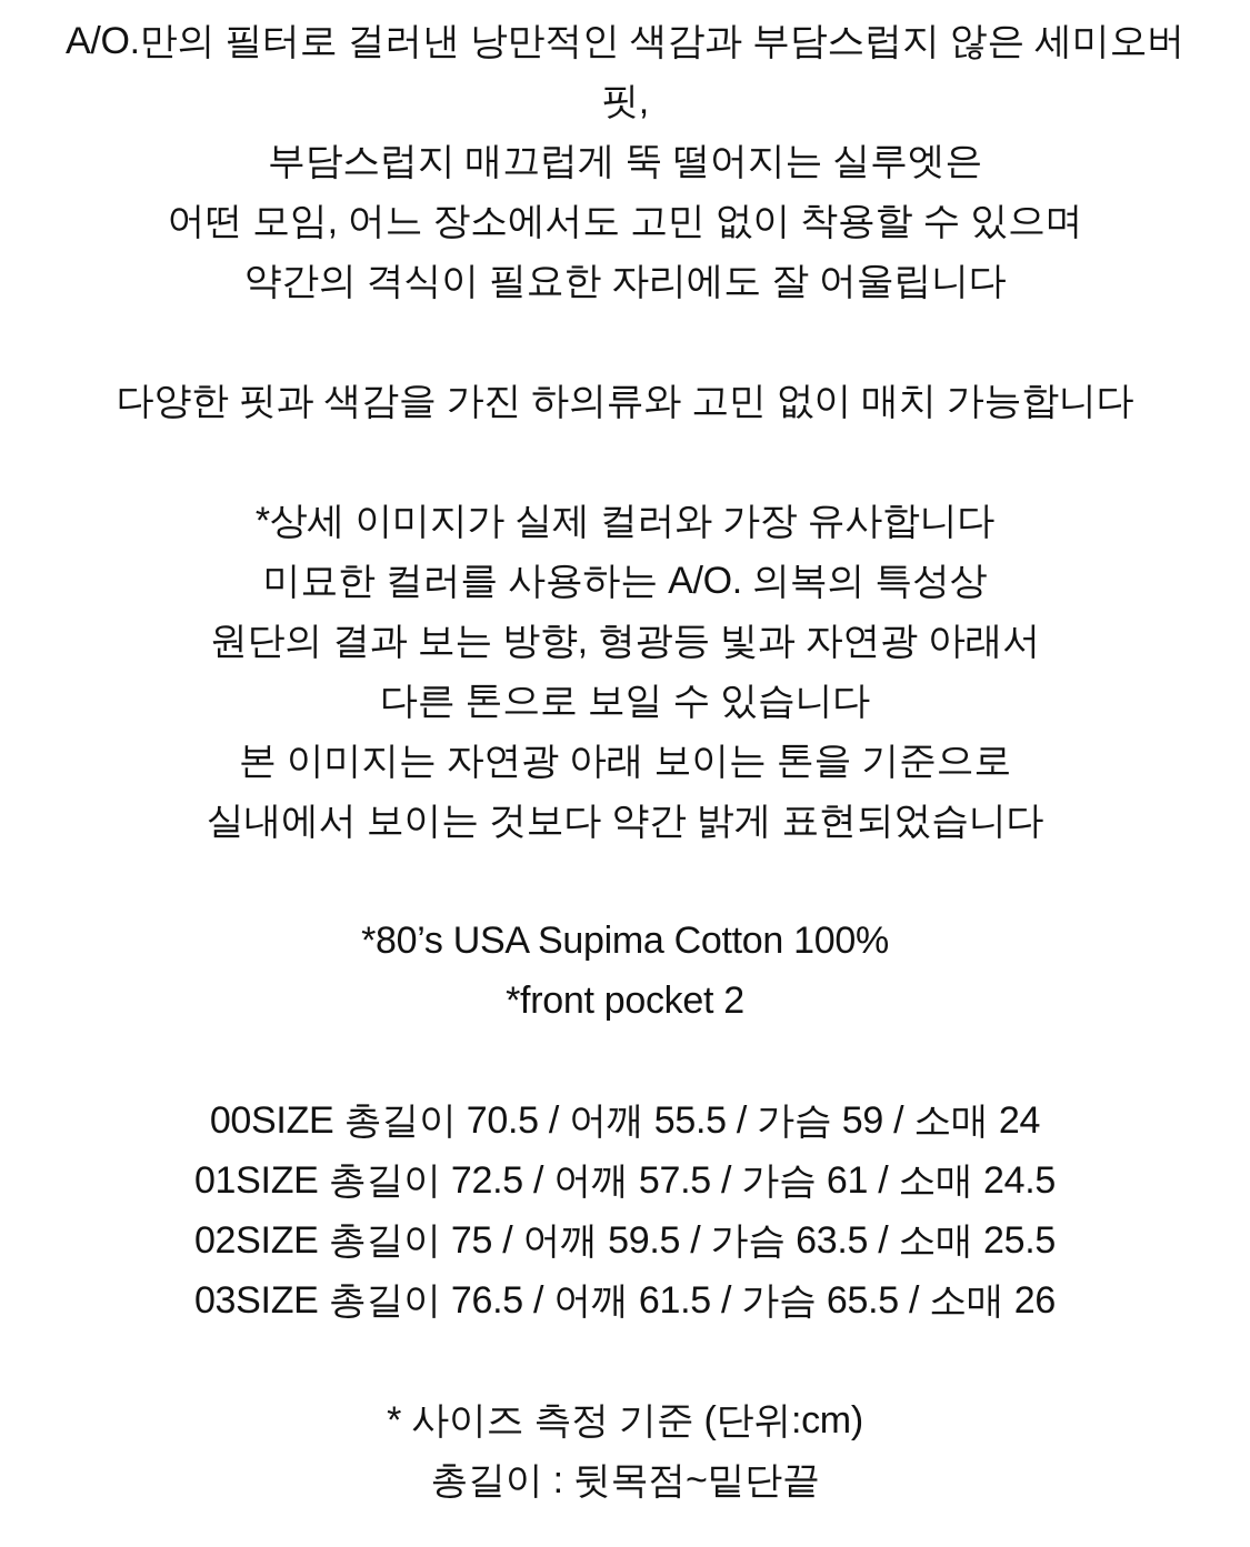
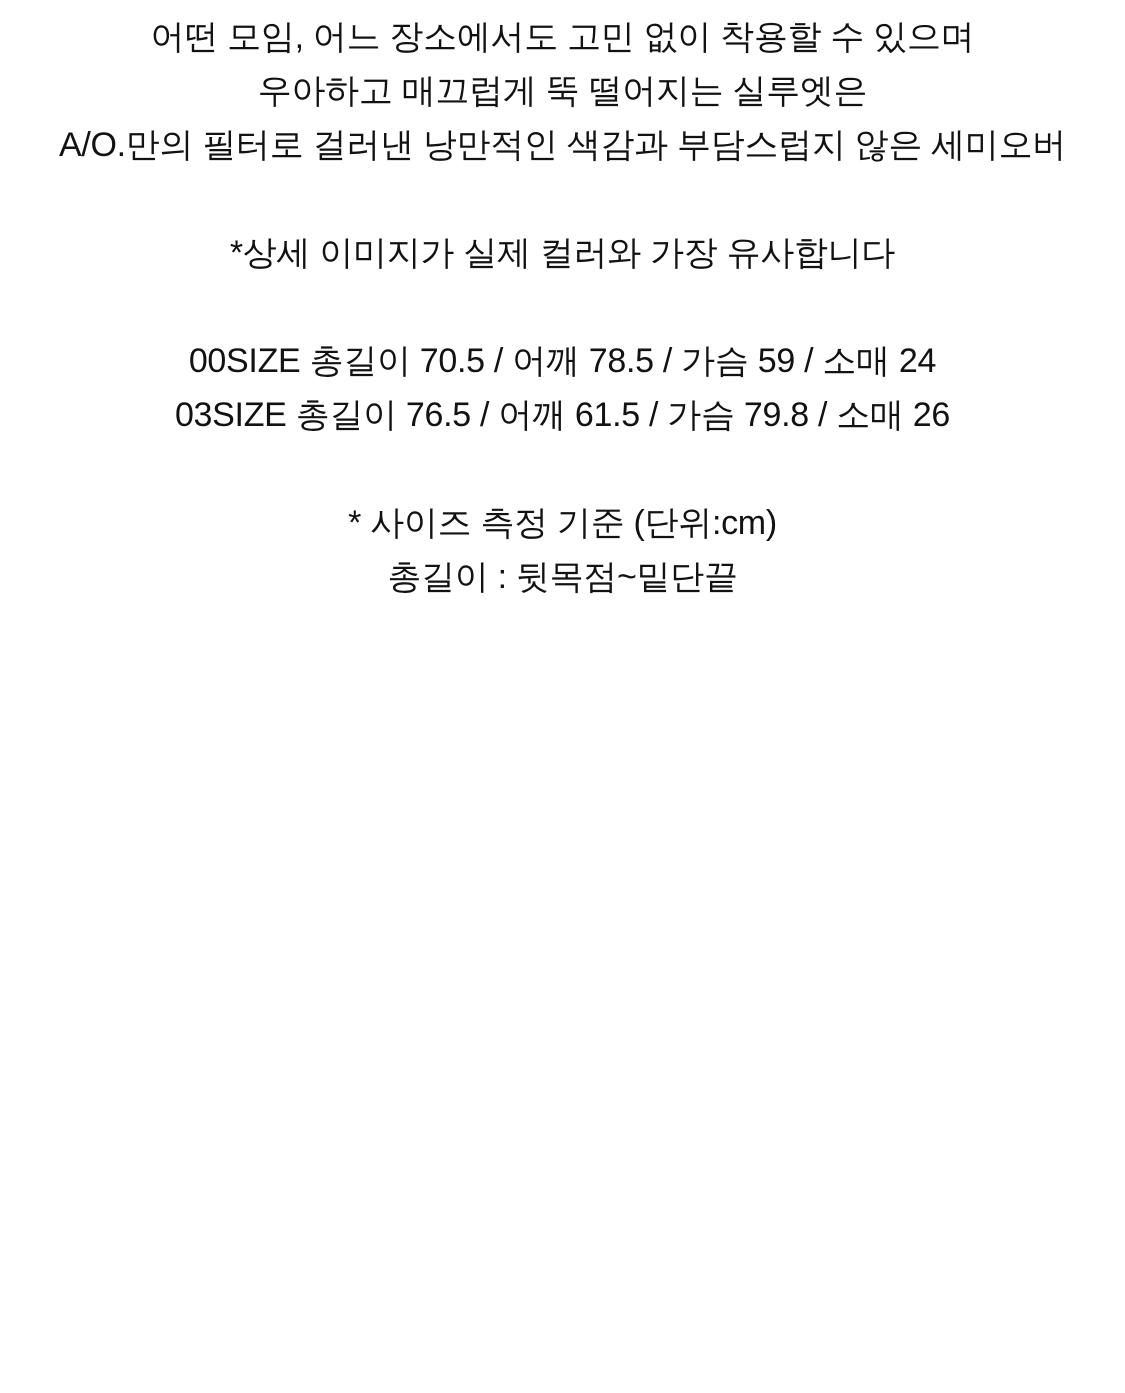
- A/O.만의 필터로 걸러낸 낭만적인 색감과 부담스럽지 않은 세미오버
+ 어떤 모임, 어느 장소에서도 고민 없이 착용할 수 있으며
- 핏,
- 부담스럽지 매끄럽게 뚝 떨어지는 실루엣은
+ 우아하고 매끄럽게 뚝 떨어지는 실루엣은
- 어떤 모임, 어느 장소에서도 고민 없이 착용할 수 있으며
+ A/O.만의 필터로 걸러낸 낭만적인 색감과 부담스럽지 않은 세미오버
- 약간의 격식이 필요한 자리에도 잘 어울립니다
- 다양한 핏과 색감을 가진 하의류와 고민 없이 매치 가능합니다
  *상세 이미지가 실제 컬러와 가장 유사합니다
- 미묘한 컬러를 사용하는 A/O. 의복의 특성상
- 원단의 결과 보는 방향, 형광등 빛과 자연광 아래서
- 다른 톤으로 보일 수 있습니다
- 본 이미지는 자연광 아래 보이는 톤을 기준으로
- 실내에서 보이는 것보다 약간 밝게 표현되었습니다
- *80’s USA Supima Cotton 100%
- *front pocket 2
- 00SIZE 총길이 70.5 / 어깨 55.5 / 가슴 59 / 소매 24
+ 00SIZE 총길이 70.5 / 어깨 78.5 / 가슴 59 / 소매 24
- 01SIZE 총길이 72.5 / 어깨 57.5 / 가슴 61 / 소매 24.5
- 02SIZE 총길이 75 / 어깨 59.5 / 가슴 63.5 / 소매 25.5
- 03SIZE 총길이 76.5 / 어깨 61.5 / 가슴 65.5 / 소매 26
+ 03SIZE 총길이 76.5 / 어깨 61.5 / 가슴 79.8 / 소매 26
  * 사이즈 측정 기준 (단위:cm)
  총길이 : 뒷목점~밑단끝
